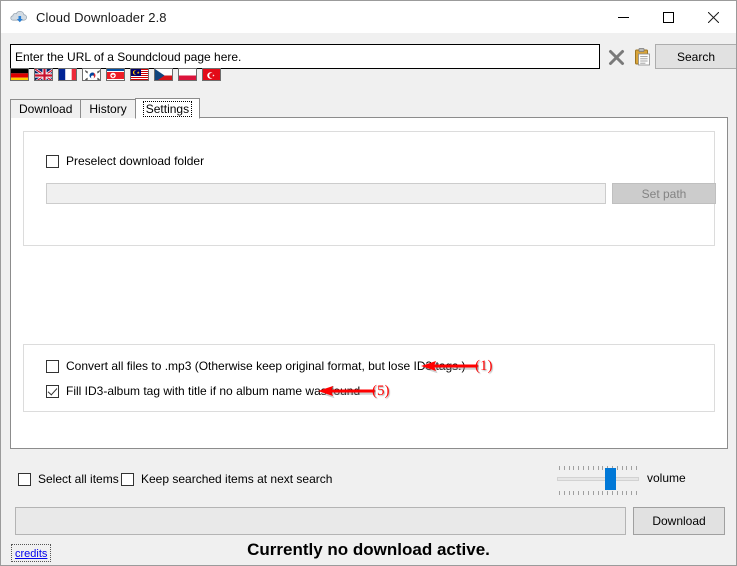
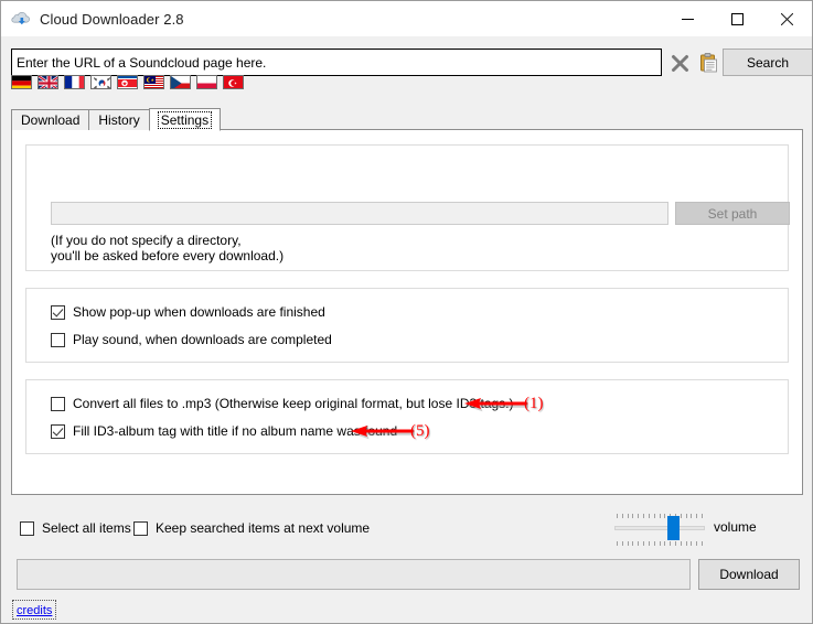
  Cloud Downloader 2.8
  Enter the URL of a Soundcloud page here.
  Search
  Download
  History
  Settings
- Preselect download folder
  Set path
+ (If you do not specify a directory,
+ you'll be asked before every download.)
+ Show pop-up when downloads are finished
+ Play sound, when downloads are completed
  Convert all files to .mp3 (Otherwise keep original format, but lose I
  Fill ID3-album tag with title if no album name wa
  (1)
  (5)
  Select all items
- Keep searched items at next search
+ Keep searched items at next volume
  volume
  Download
- Currently no download active.
  credits
